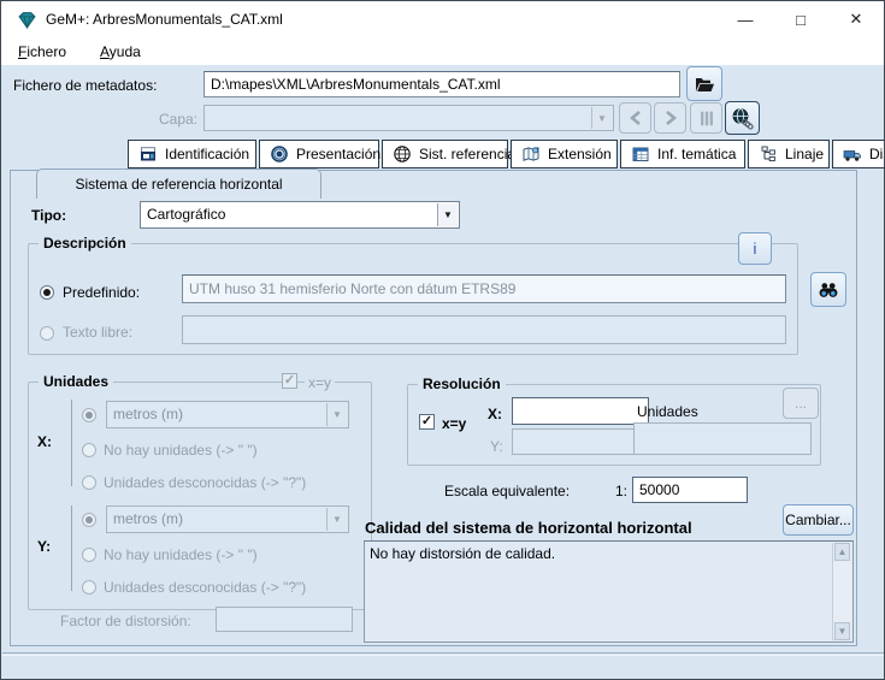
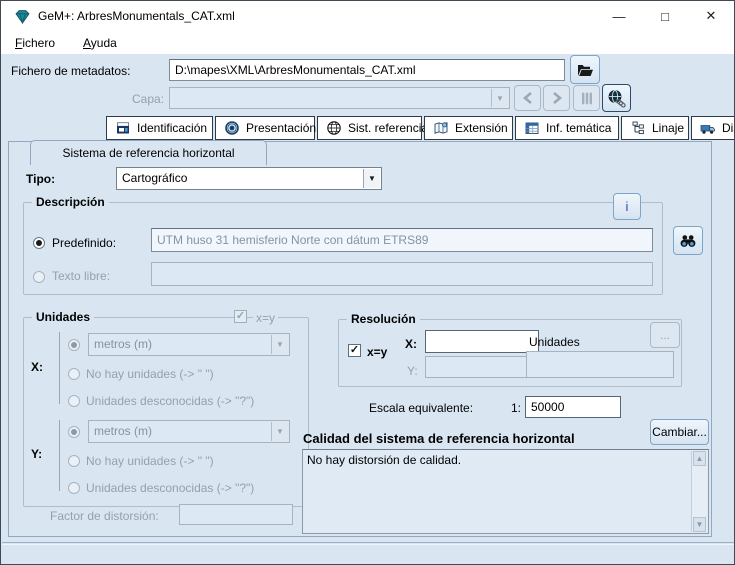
  GeM+: ArbresMonumentals_CAT.xml
  —
  □
  ✕
  Fichero
  Ayuda
  Fichero de metadatos:
  D:\mapes\XML\ArbresMonumentals_CAT.xml
  Capa:
  ▼
  Identificación
  Presentación
  Sist. referenci
  Extensión
  Inf. temática
  Linaje
  Sistema de referencia horizontal
  Tipo:
  Cartográfico
  ▼
  Descripción
  i
  Predefinido:
  UTM huso 31 hemisferio Norte con dátum ETRS89
  Texto libre:
  Unidades
  x=y
  X:
  metros (m)
  ▼
  No hay unidades (-> " ")
  Unidades desconocidas (-> "?")
  Y:
  metros (m)
  ▼
  No hay unidades (-> " ")
  Unidades desconocidas (-> "?")
  Factor de distorsión:
  Resolución
  x=y
  X:
  Y:
  Unidades
  ...
  Escala equivalente:
  1:
  50000
- Calidad del sistema de horizontal horizontal
+ Calidad del sistema de referencia horizontal
  Cambiar...
  No hay distorsión de calidad.
  ▲
  ▼
